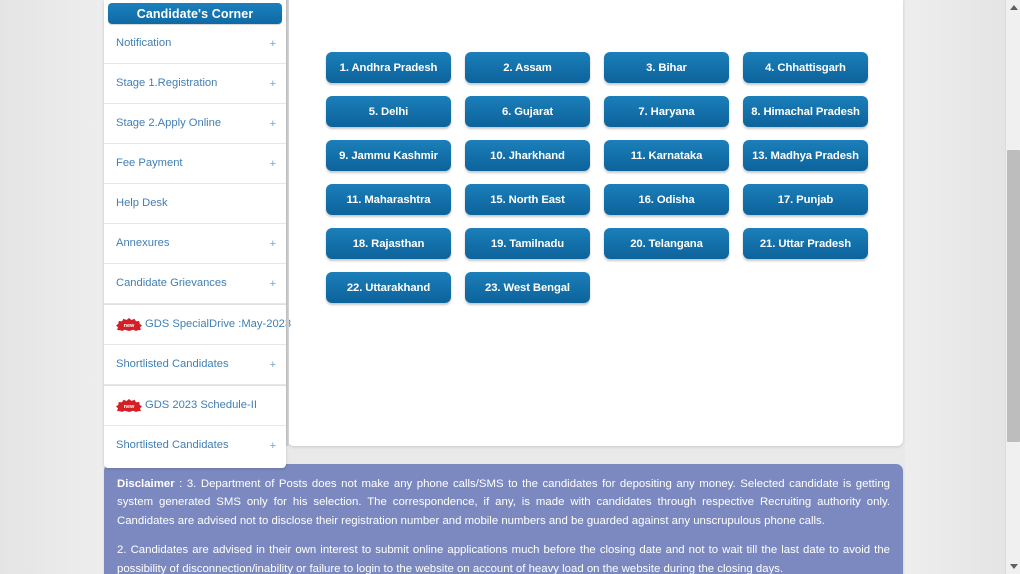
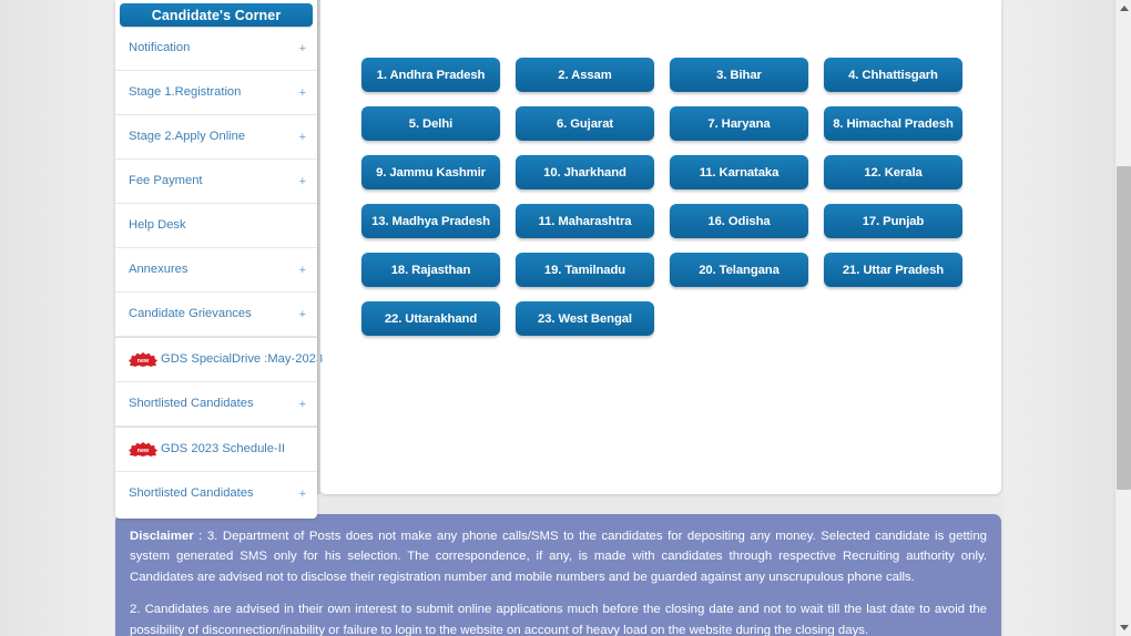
  Candidate's Corner
  Notification
  +
  Stage 1.Registration
  +
  Stage 2.Apply Online
  +
  Fee Payment
  +
  Help Desk
  Annexures
  +
  Candidate Grievances
  +
  GDS SpecialDrive :May-202
  Shortlisted Candidates
  +
  GDS 2023 Schedule-II
  Shortlisted Candidates
  +
  1. Andhra Pradesh
  2. Assam
  3. Bihar
  4. Chhattisgarh
  5. Delhi
  6. Gujarat
  7. Haryana
  8. Himachal Pradesh
  9. Jammu Kashmir
  10. Jharkhand
  11. Karnataka
+ 12. Kerala
  13. Madhya Pradesh
  11. Maharashtra
- 15. North East
  16. Odisha
  17. Punjab
  18. Rajasthan
  19. Tamilnadu
  20. Telangana
  21. Uttar Pradesh
  22. Uttarakhand
  23. West Bengal
  Disclaimer : 3. Department of Posts does not make any phone calls/SMS to the candidates for depositing any money. Selected candidate is getting system generated SMS only for his selection. The correspondence, if any, is made with candidates through respective Recruiting authority only. Candidates are advised not to disclose their registration number and mobile numbers and be guarded against any unscrupulous phone calls.
  2. Candidates are advised in their own interest to submit online applications much before the closing date and not to wait till the last date to avoid the possibility of disconnection/inability or failure to login to the website on account of heavy load on the website during the closing days.
